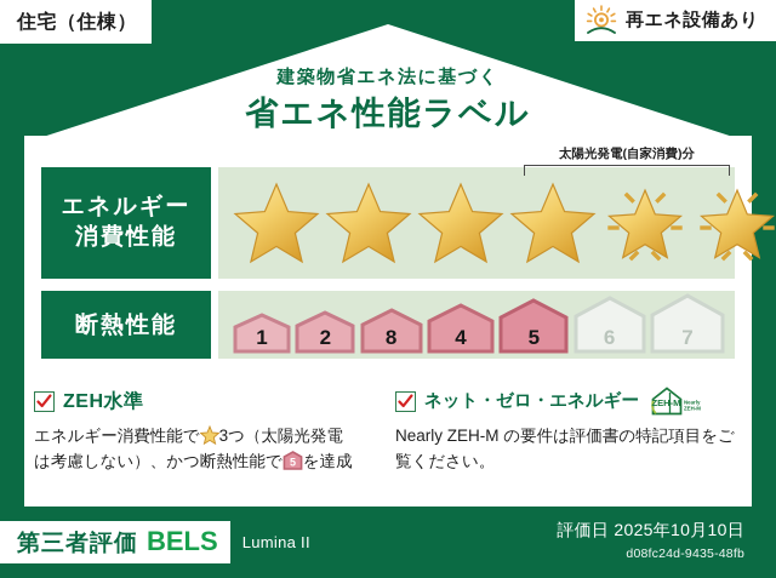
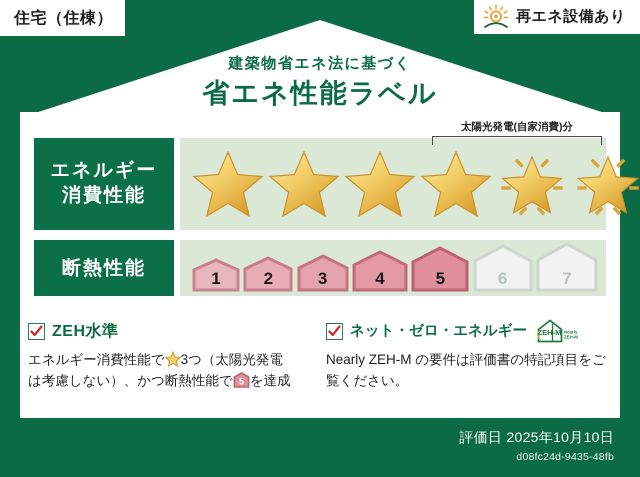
  住宅（住棟）
  再エネ設備あり
  建築物省エネ法に基づく
  省エネ性能ラベル
  エネルギー
  消費性能
  太陽光発電(自家消費)分
  断熱性能
  1
  2
- 8
+ 3
  4
  5
  6
  7
  ZEH水準
  エネルギー消費性能で 3つ（太陽光発電
  は考慮しない）、かつ断熱性能で
  5
  を達成
  ネット・ゼロ・エネルギー
  ZEH-M
  Nearly ZEH-M の要件は評価書の特記項目をご覧ください。
- 第三者評価
- BELS
- Lumina II
  評価日 2025年10月10日
  d08fc24d-9435-48fb
